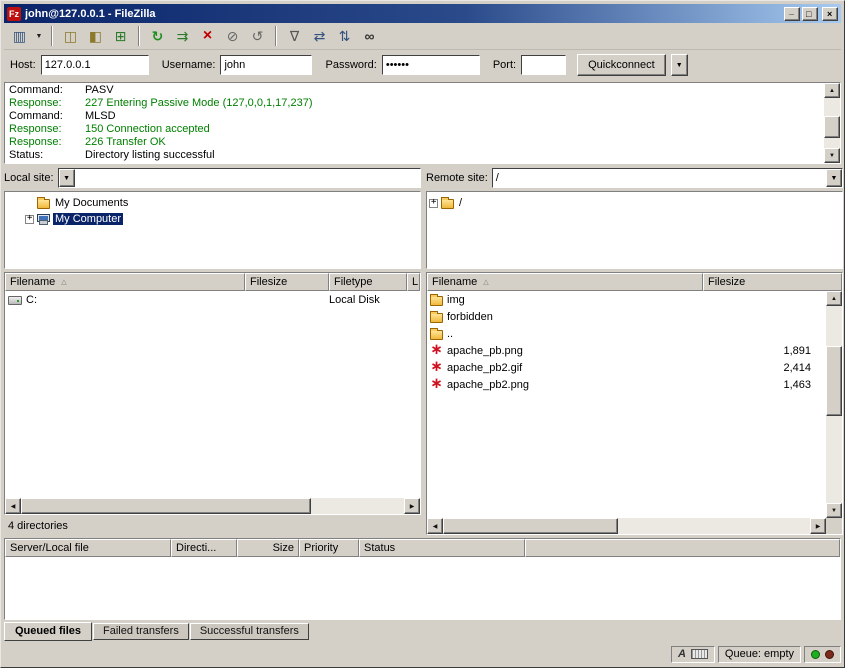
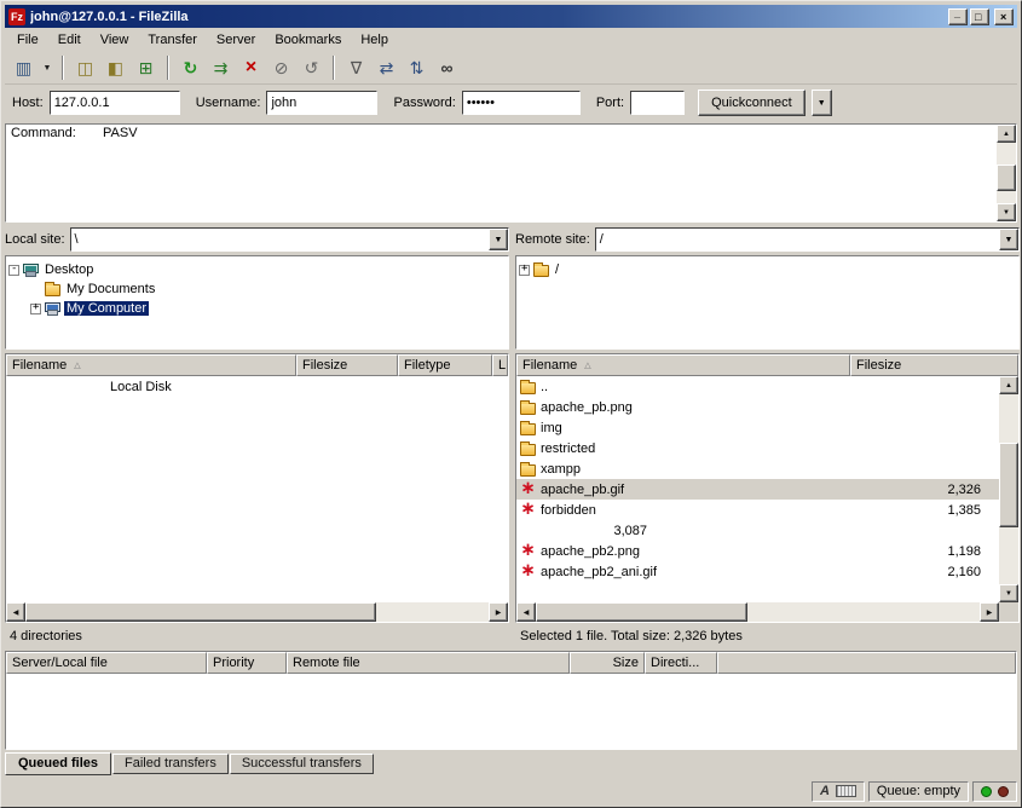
  john@127.0.0.1 - FileZilla
+ File
+ Edit
+ View
+ Transfer
+ Server
+ Bookmarks
+ Help
  Host:
  127.0.0.1
  Username:
  john
  Password:
  ••••••
  Port:
  Quickconnect
  Command: PASV
- Response: 227 Entering Passive Mode (127,0,0,1,17,237)
- Command: MLSD
- Response: 150 Connection accepted
- Response: 226 Transfer OK
- Status: Directory listing successful
  Local site:
+ \
+ Desktop
  My Documents
  My Computer
  Filename
  Filesize
  Filetype
  L
- C:
  Local Disk
  4 directories
  Remote site:
  /
  /
  Filename
  Filesize
- img
+ ..
- forbidden
+ apache_pb.png
- ..
+ img
+ restricted
+ xampp
+ apache_pb.gif
+ 2,326
- apache_pb.png
+ forbidden
- 1,891
+ 1,385
- apache_pb2.gif
- 2,414
+ 3,087
  apache_pb2.png
- 1,463
+ 1,198
+ apache_pb2_ani.gif
+ 2,160
+ Selected 1 file. Total size: 2,326 bytes
  Server/Local file
- Directi...
+ Priority
+ Remote file
  Size
- Priority
+ Directi...
- Status
  Queued files
  Failed transfers
  Successful transfers
  Queue: empty
